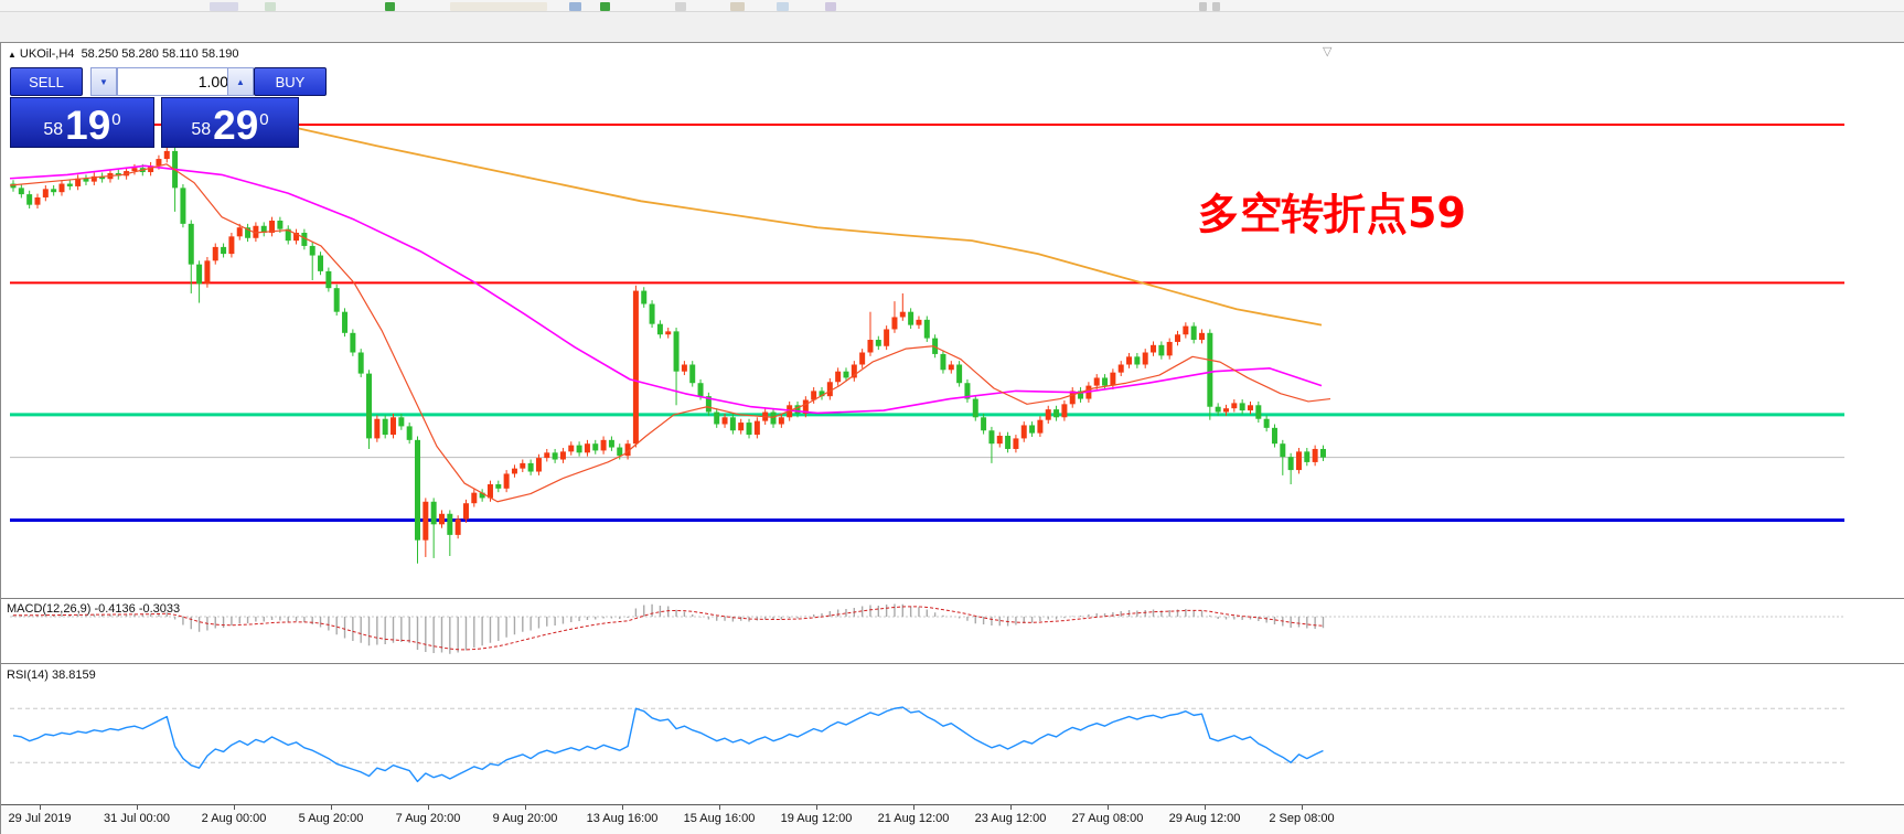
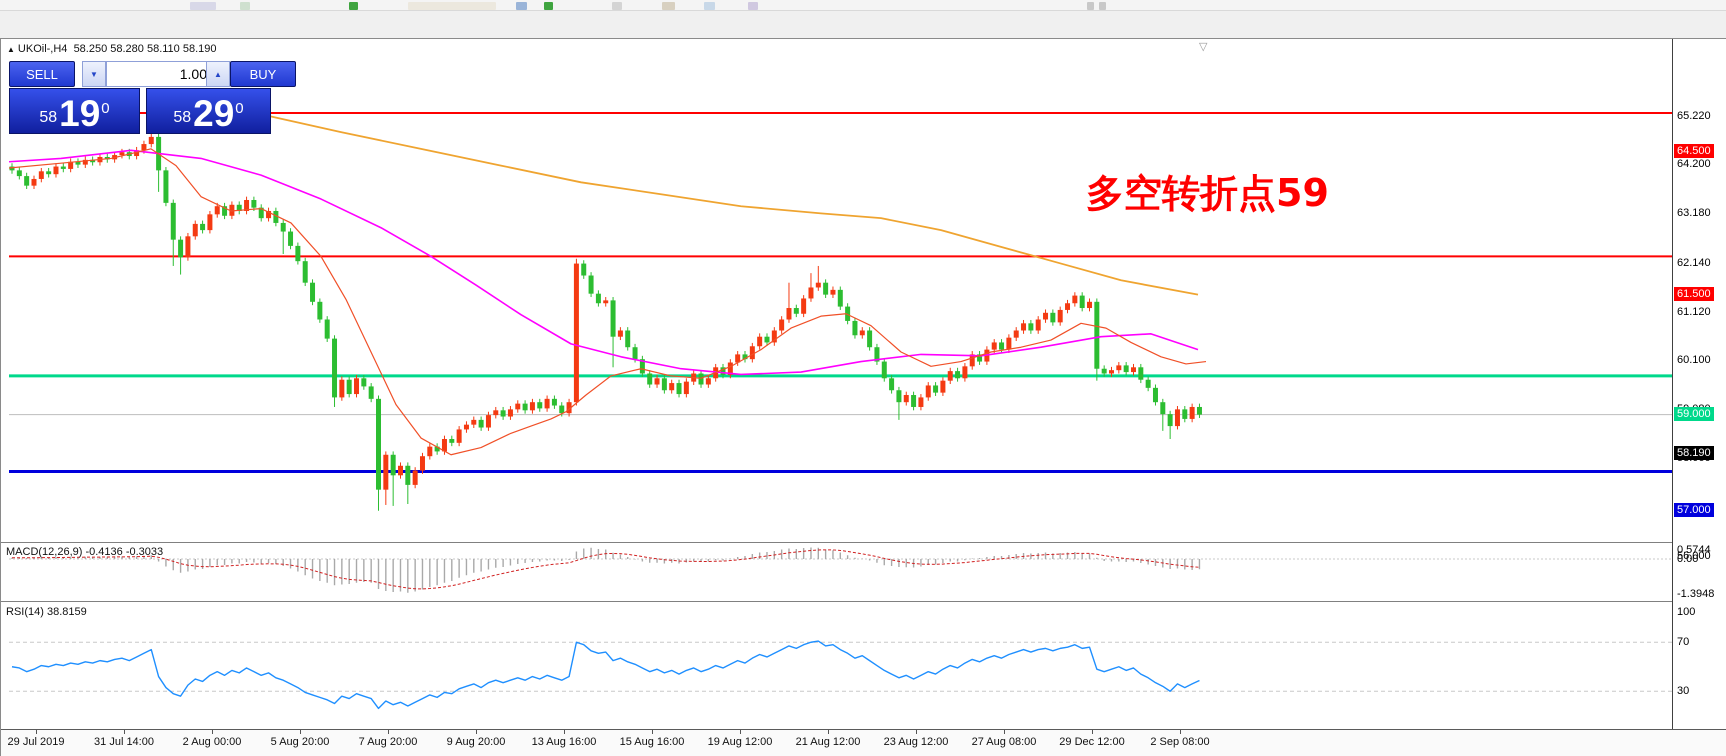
  ▲ UKOil-,H4 58.250 58.280 58.110 58.190
  ▽
  MACD(12,26,9) -0.4136 -0.3033
  RSI(14) 38.8159
+ 65.220
+ 64.200
+ 63.180
+ 62.140
+ 61.120
+ 60.100
+ 56.000
+ 64.500
+ 61.500
+ 59.000
+ 58.190
+ 57.000
+ 0.5744
+ 0.00
+ -1.3948
+ 100
+ 70
+ 30
  29 Jul 2019
- 31 Jul 00:00
+ 31 Jul 14:00
  2 Aug 00:00
  5 Aug 20:00
  7 Aug 20:00
  9 Aug 20:00
  13 Aug 16:00
  15 Aug 16:00
  19 Aug 12:00
  21 Aug 12:00
  23 Aug 12:00
  27 Aug 08:00
- 29 Aug 12:00
+ 29 Dec 12:00
  2 Sep 08:00
  SELL
  ▼
  1.00
  ▲
  BUY
  58
  19
  0
  58
  29
  0
  多空转折点59
